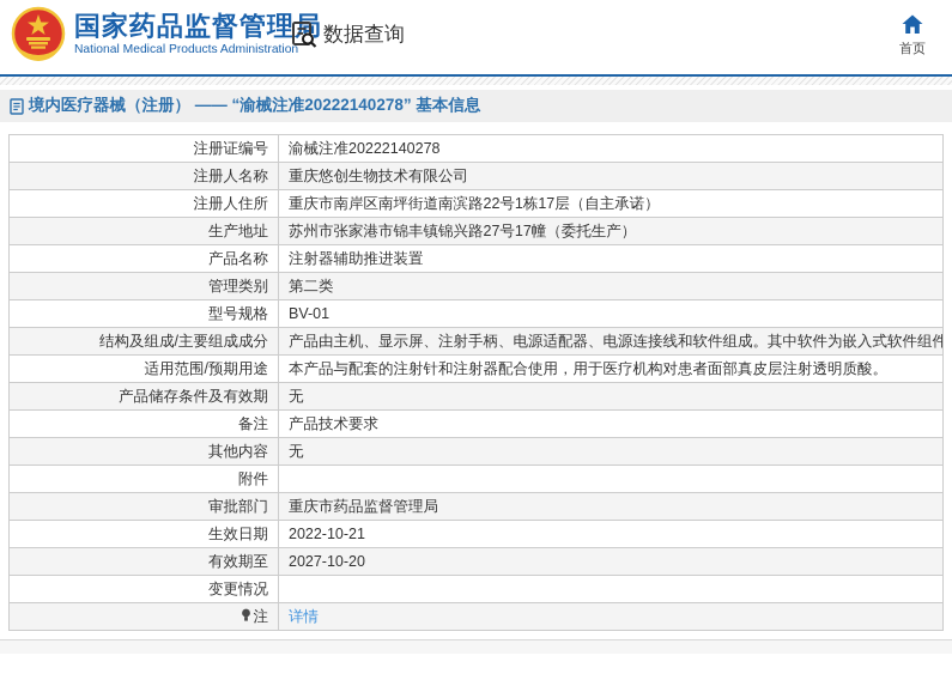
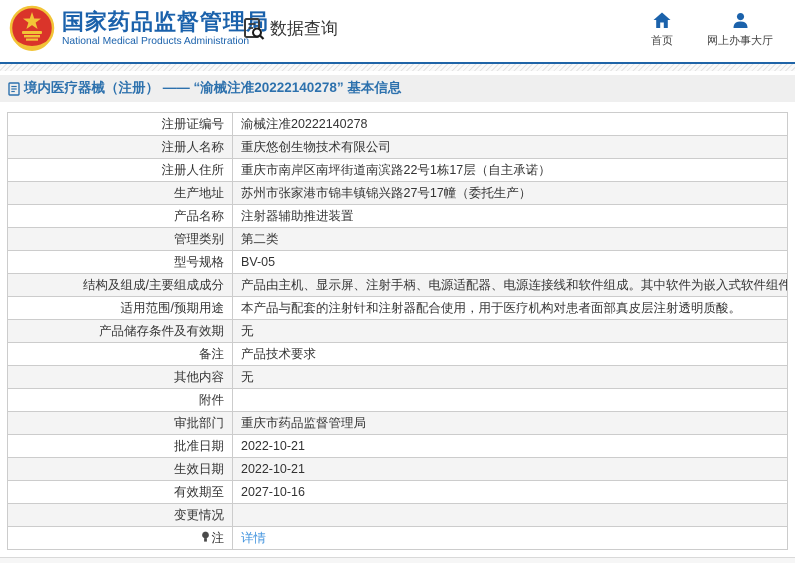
  国家药品监督管理局
  National Medical Products Administration
  数据查询
  首页
+ 网上办事大厅
  境内医疗器械（注册） —— “渝械注准20222140278” 基本信息
  注册证编号	渝械注准20222140278
  注册人名称	重庆悠创生物技术有限公司
  注册人住所	重庆市南岸区南坪街道南滨路22号1栋17层（自主承诺）
  生产地址	苏州市张家港市锦丰镇锦兴路27号17幢（委托生产）
  产品名称	注射器辅助推进装置
  管理类别	第二类
- 型号规格	BV-01
+ 型号规格	BV-05
  结构及组成/主要组成成分	产品由主机、显示屏、注射手柄、电源适配器、电源连接线和软件组成。其中软件为嵌入式软件组件
  适用范围/预期用途	本产品与配套的注射针和注射器配合使用，用于医疗机构对患者面部真皮层注射透明质酸。
  产品储存条件及有效期	无
  备注	产品技术要求
  其他内容	无
  附件
  审批部门	重庆市药品监督管理局
+ 批准日期	2022-10-21
  生效日期	2022-10-21
- 有效期至	2027-10-20
+ 有效期至	2027-10-16
  变更情况
  注	详情
